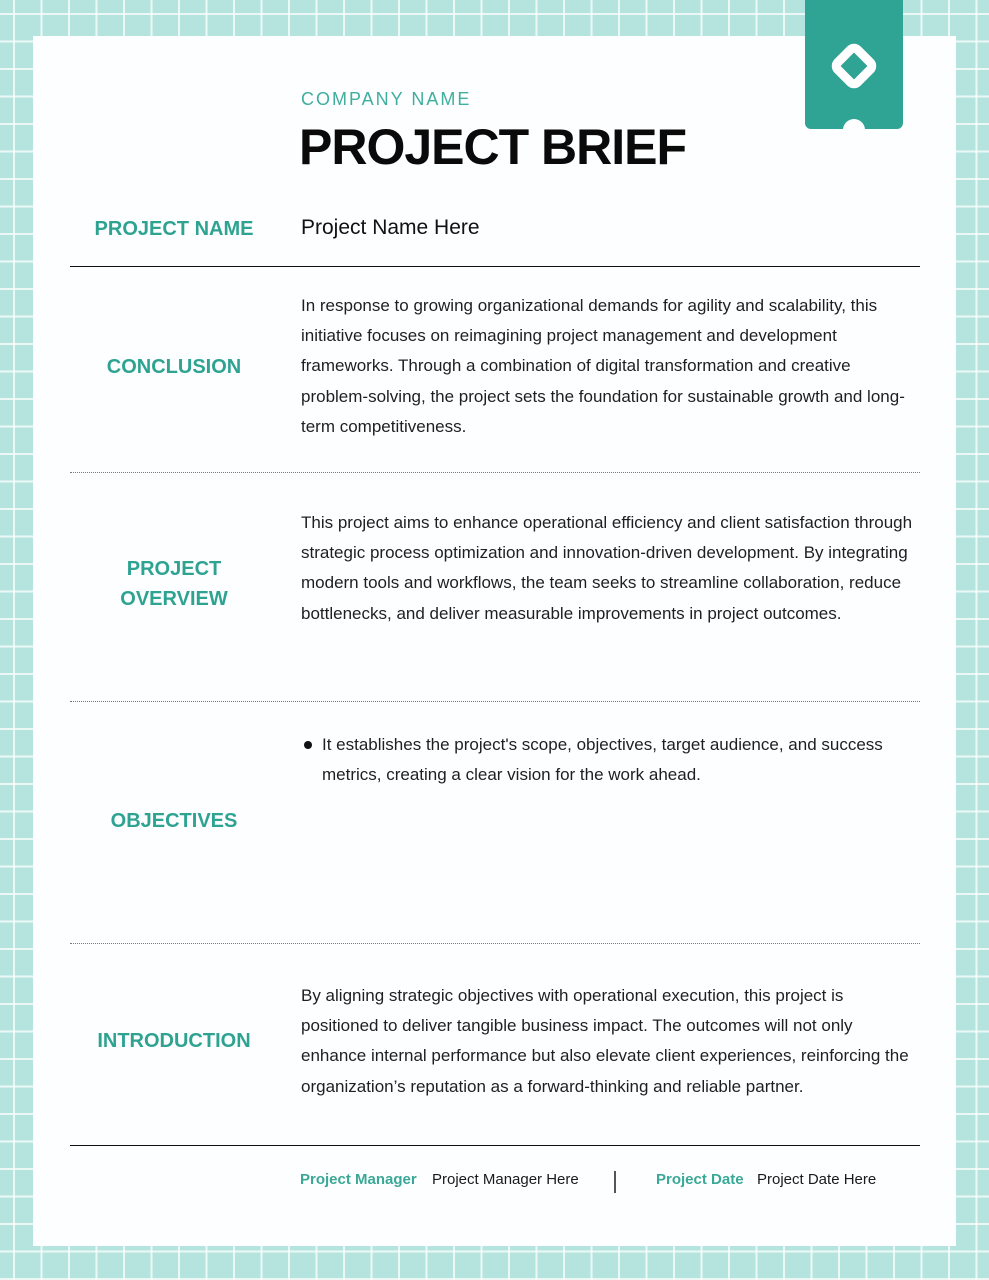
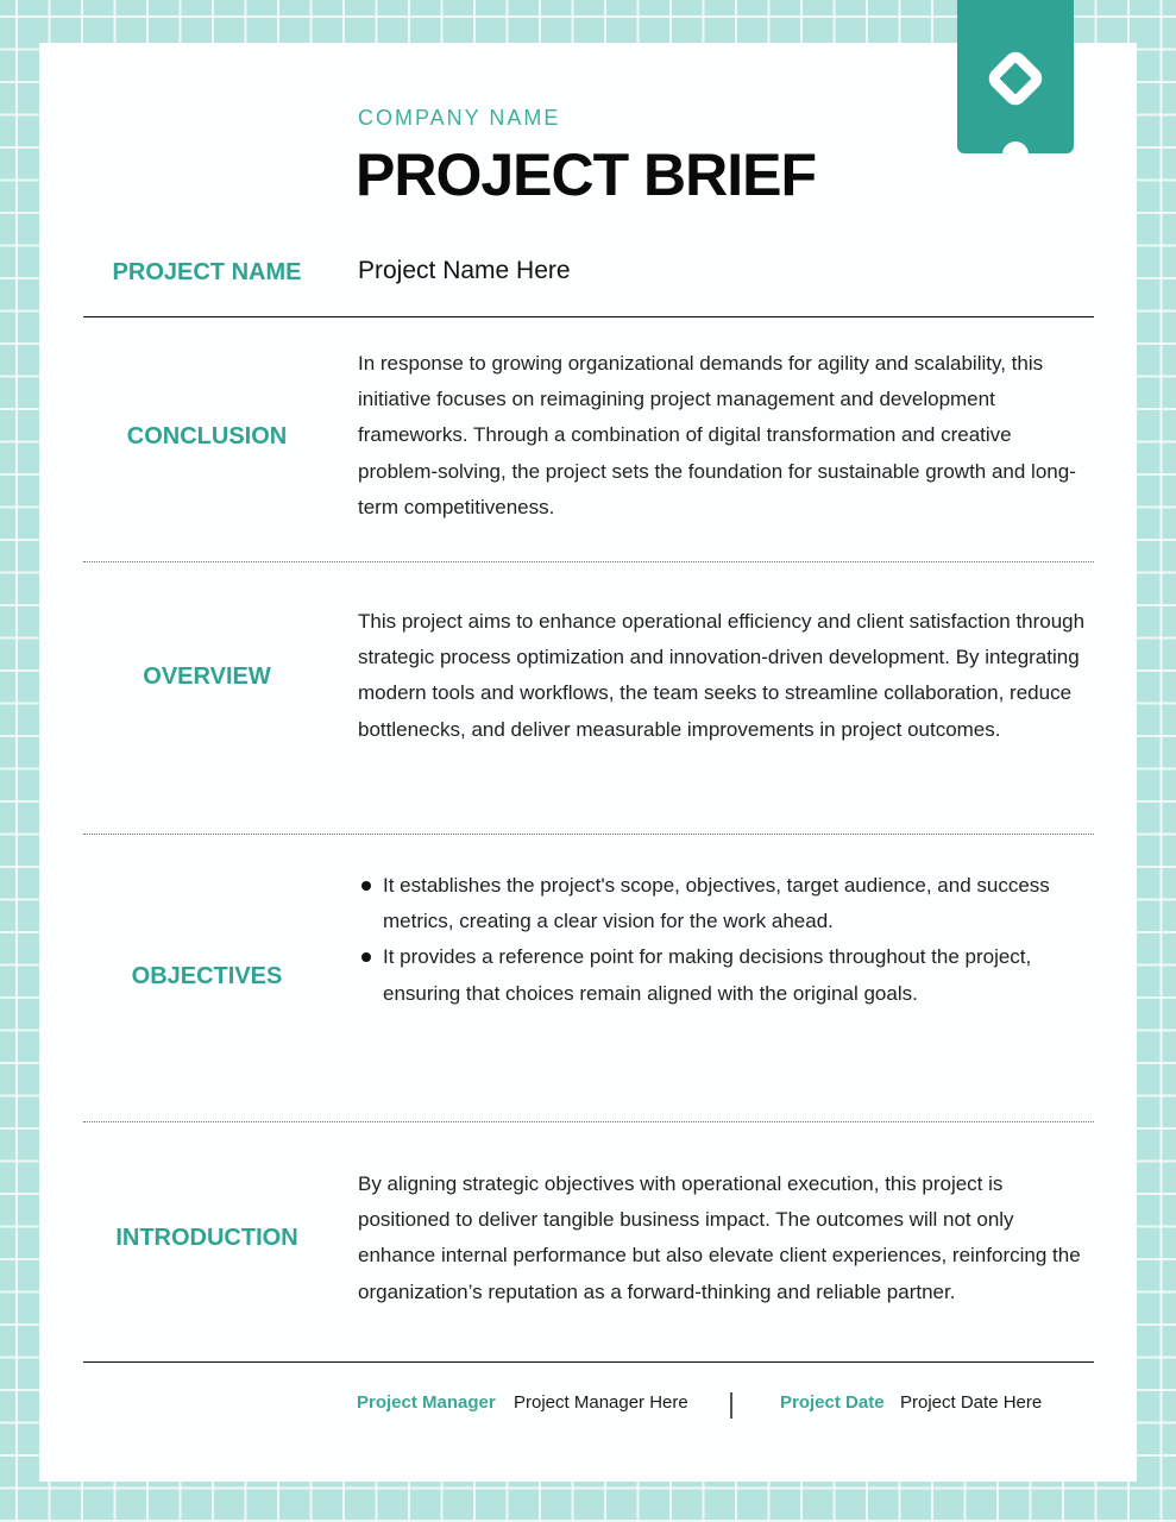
  COMPANY NAME
  PROJECT BRIEF
  PROJECT NAME
  Project Name Here
  CONCLUSION
  In response to growing organizational demands for agility and scalability, this initiative focuses on reimagining project management and development frameworks. Through a combination of digital transformation and creative problem-solving, the project sets the foundation for sustainable growth and long-term competitiveness.
- PROJECT
  OVERVIEW
  This project aims to enhance operational efficiency and client satisfaction through strategic process optimization and innovation-driven development. By integrating modern tools and workflows, the team seeks to streamline collaboration, reduce bottlenecks, and deliver measurable improvements in project outcomes.
  OBJECTIVES
  It establishes the project's scope, objectives, target audience, and success metrics, creating a clear vision for the work ahead.
+ It provides a reference point for making decisions throughout the project, ensuring that choices remain aligned with the original goals.
  INTRODUCTION
  By aligning strategic objectives with operational execution, this project is positioned to deliver tangible business impact. The outcomes will not only enhance internal performance but also elevate client experiences, reinforcing the organization’s reputation as a forward-thinking and reliable partner.
  Project Manager
  Project Manager Here
  Project Date
  Project Date Here
